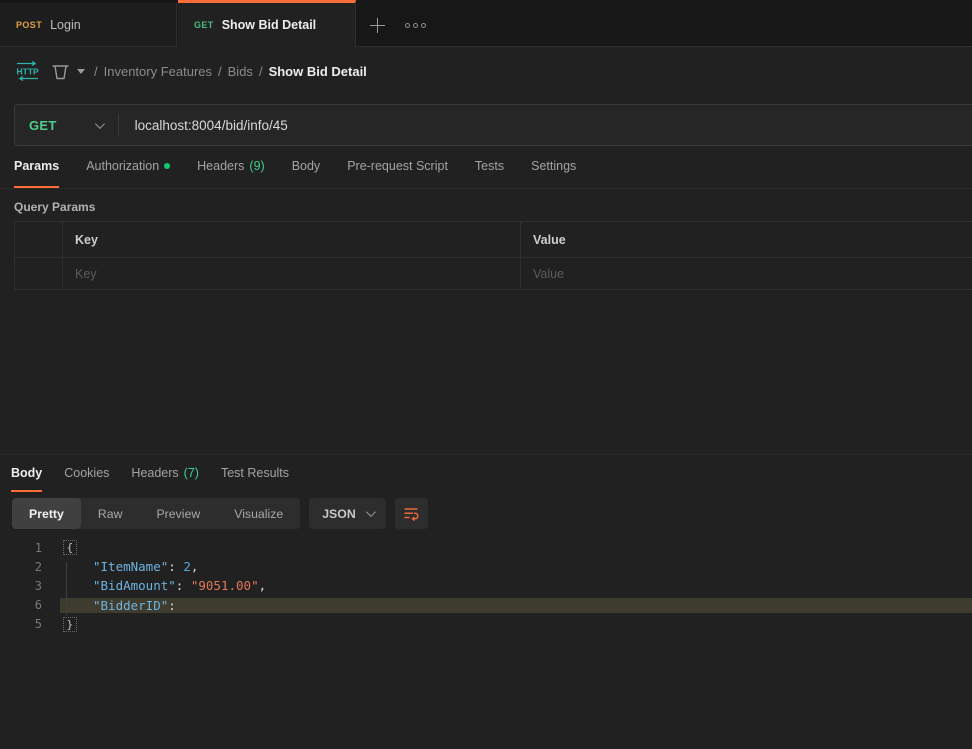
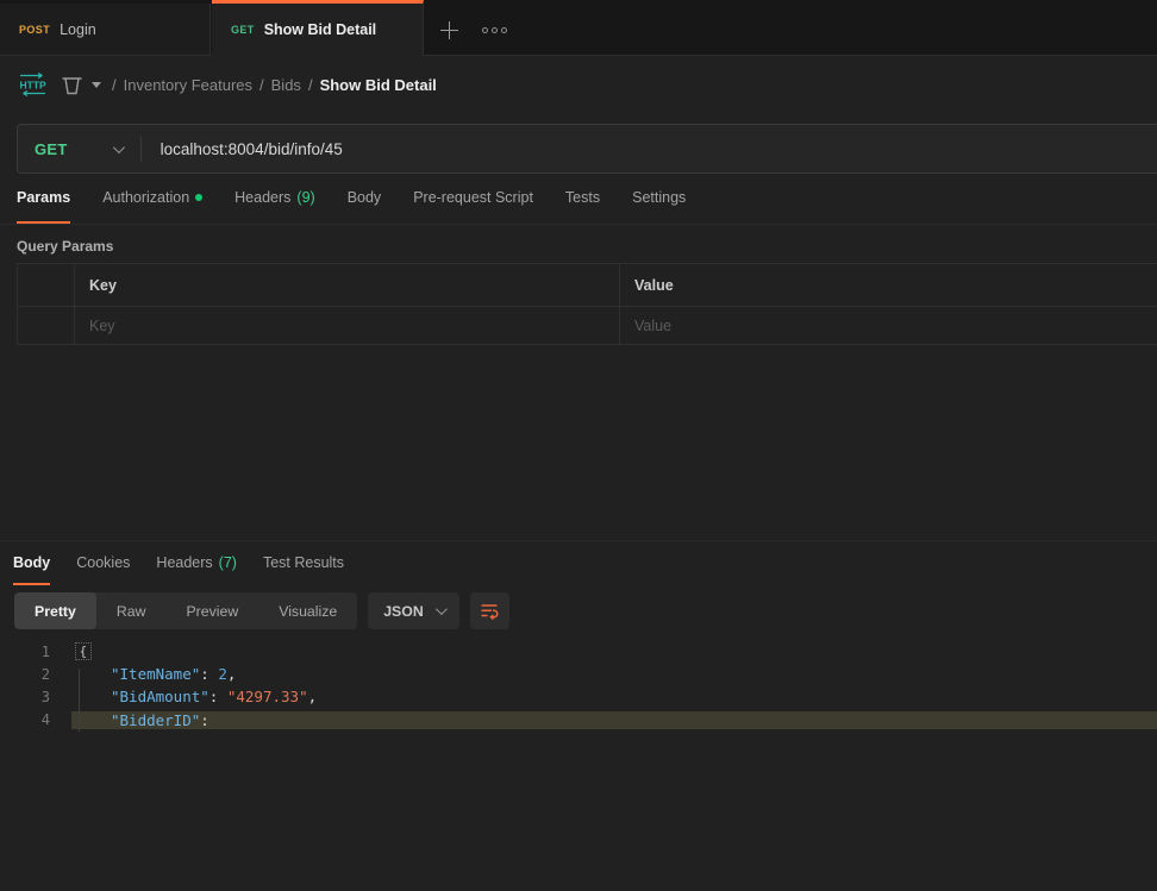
  POST
  Login
  GET
  Show Bid Detail
  HTTP
  /
  Inventory Features
  /
  Bids
  /
  Show Bid Detail
  GET
  localhost:8004/bid/info/45
  Params
  Authorization
  Headers
  (9)
  Body
  Pre-request Script
  Tests
  Settings
  Query Params
  Key
  Value
  Key
  Value
  Body
  Cookies
  Headers
  (7)
  Test Results
  Pretty
  Raw
  Preview
  Visualize
  JSON
  1
  {
  2
  "ItemName"
  :
  2
  ,
  3
  "BidAmount"
  :
- "9051.00"
+ "4297.33"
  ,
- 6
+ 4
  "BidderID"
  :
- 5
- }
